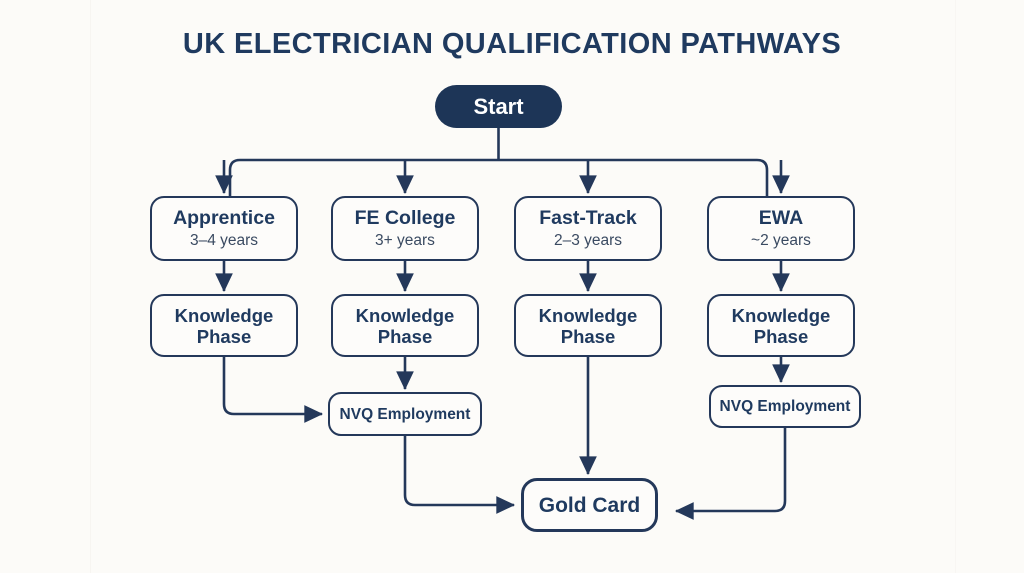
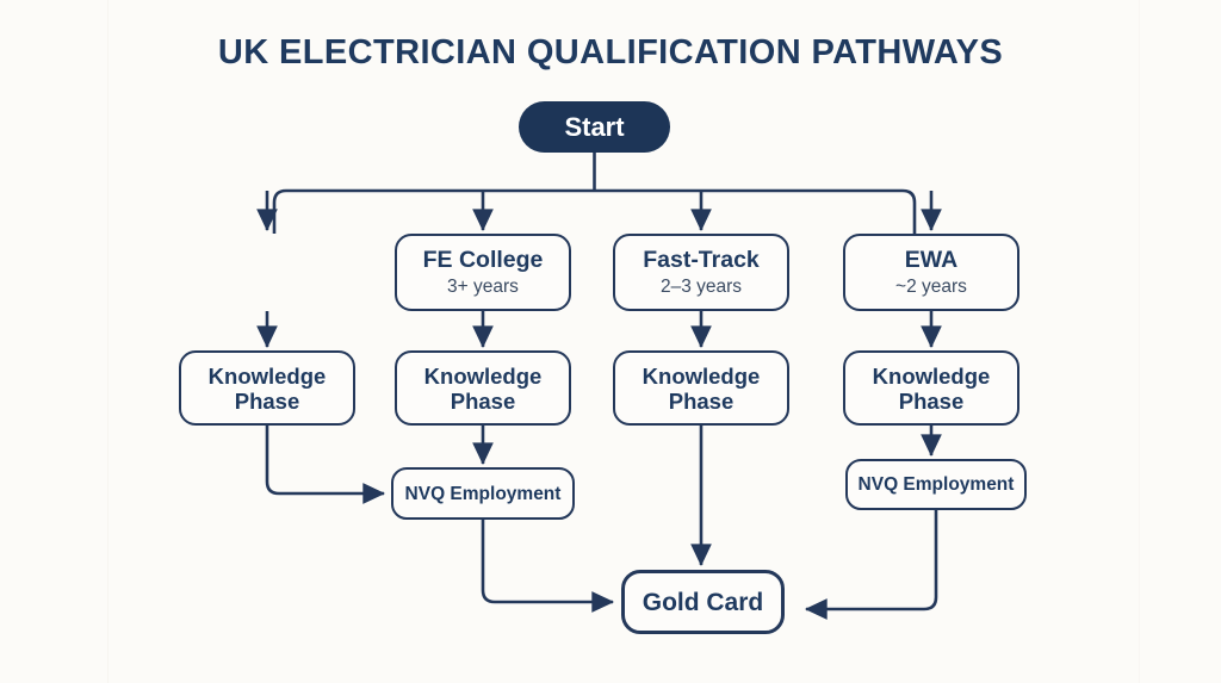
  UK ELECTRICIAN QUALIFICATION PATHWAYS
  Start
- Apprentice
- 3–4 years
  FE College
  3+ years
  Fast-Track
  2–3 years
  EWA
  ~2 years
  Knowledge
  Phase
  Knowledge
  Phase
  Knowledge
  Phase
  Knowledge
  Phase
  NVQ Employment
  NVQ Employment
  Gold Card
